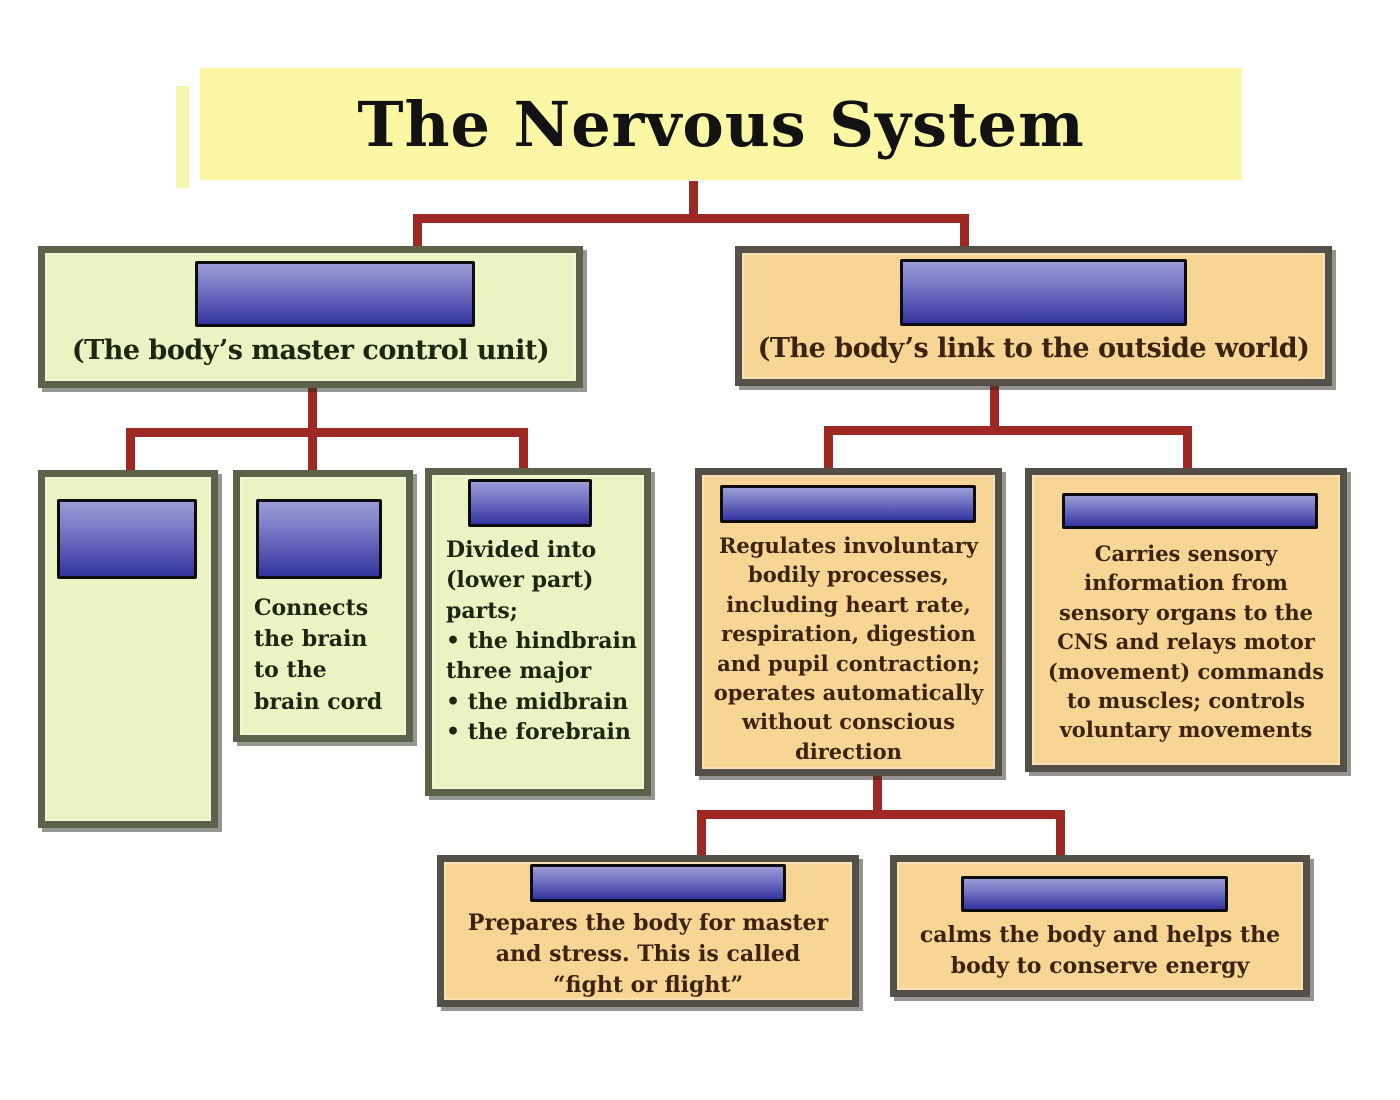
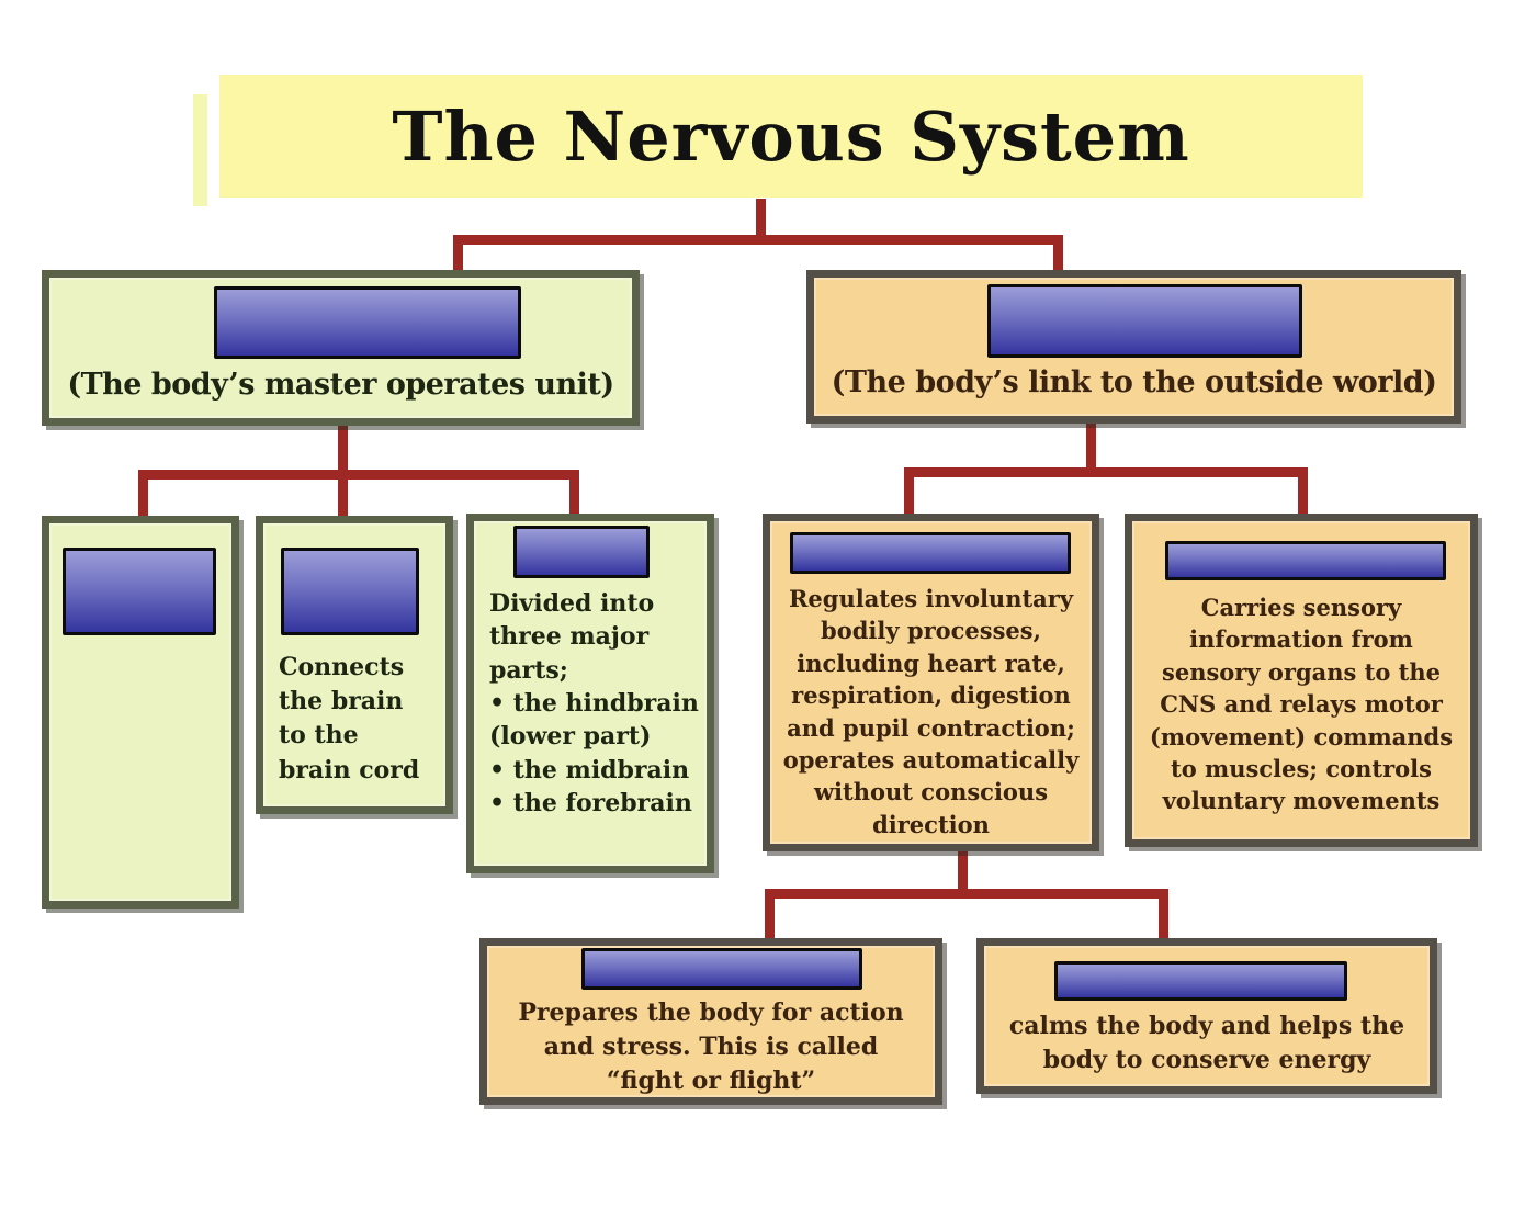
  The Nervous System
- (The body’s master control unit)
+ (The body’s master operates unit)
  (The body’s link to the outside world)
  Connects the brain to the brain cord
  Divided into
- (lower part)
+ three major
  parts;
  • the hindbrain
- three major
+ (lower part)
  • the midbrain
  • the forebrain
  Regulates involuntary bodily processes, including heart rate, respiration, digestion and pupil contraction; operates automatically without conscious direction
  Carries sensory information from sensory organs to the CNS and relays motor (movement) commands to muscles; controls voluntary movements
- Prepares the body for master and stress. This is called “fight or flight”
+ Prepares the body for action and stress. This is called “fight or flight”
  calms the body and helps the body to conserve energy
